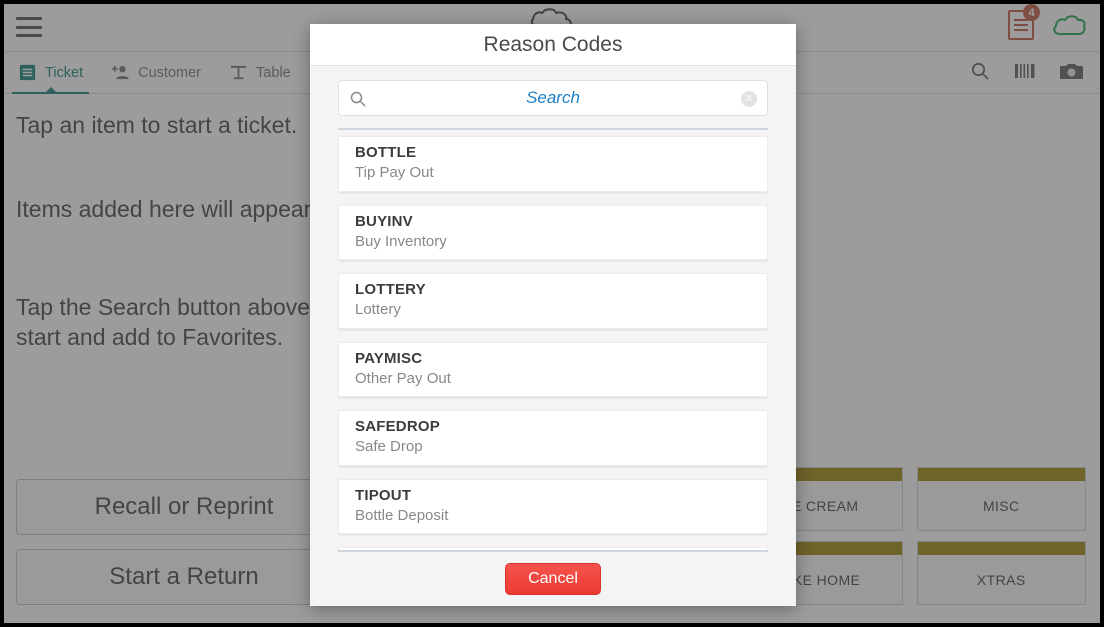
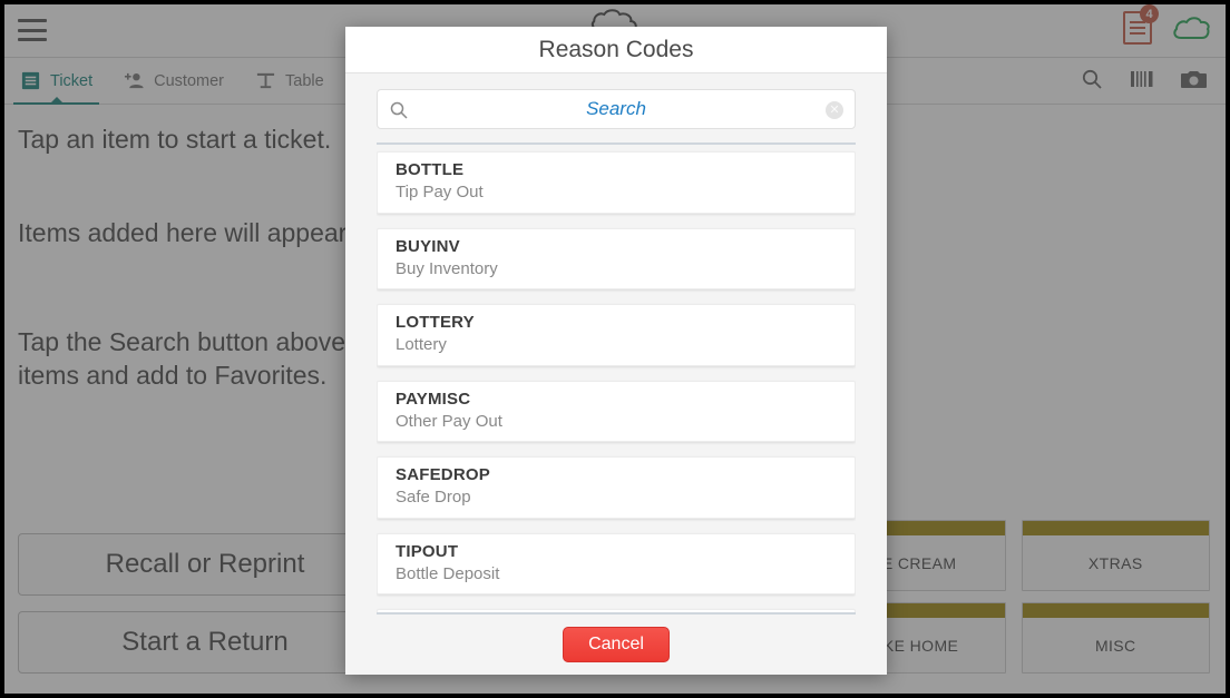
  4
  Ticket
  Customer
  Table
  Tap an item to start a ticket.
  Tap the Search button above
- start and add to Favorites.
+ items and add to Favorites.
  Recall or Reprint
  Start a Return
  E CREAM
- MISC
+ XTRAS
  KE HOME
- XTRAS
+ MISC
  Reason Codes
  Search
  BOTTLE
  Tip Pay Out
  BUYINV
  Buy Inventory
  LOTTERY
  Lottery
  PAYMISC
  Other Pay Out
  SAFEDROP
  Safe Drop
  TIPOUT
  Bottle Deposit
  Cancel
